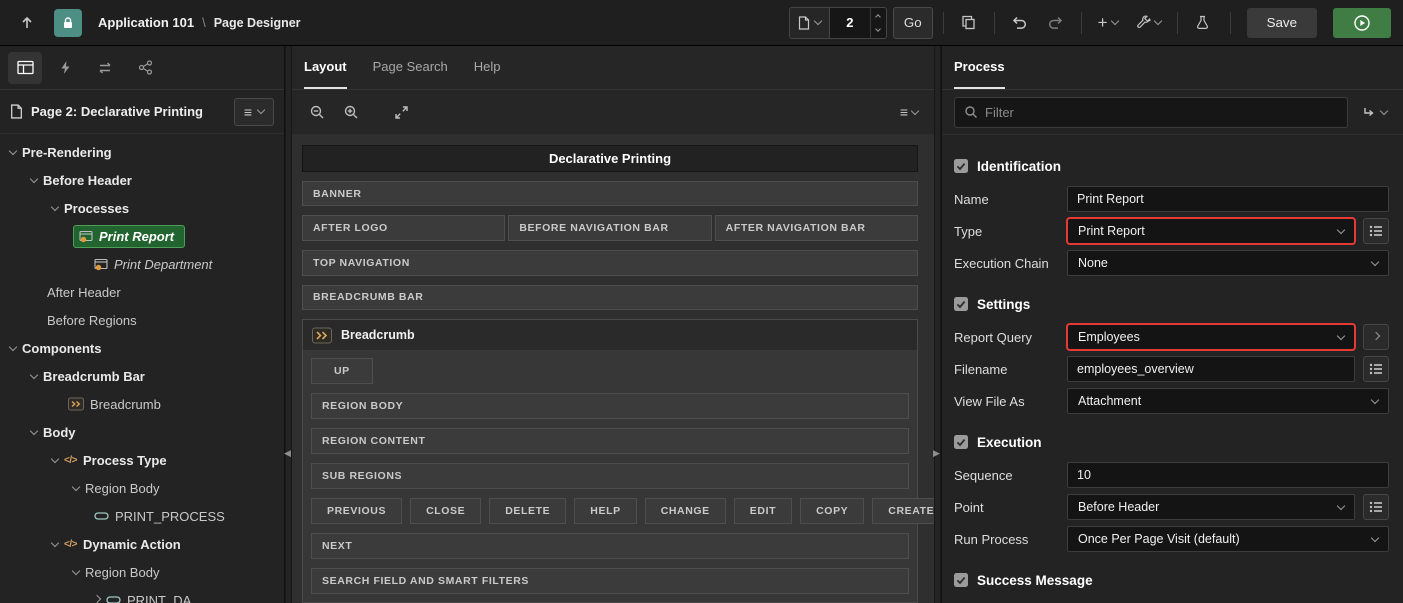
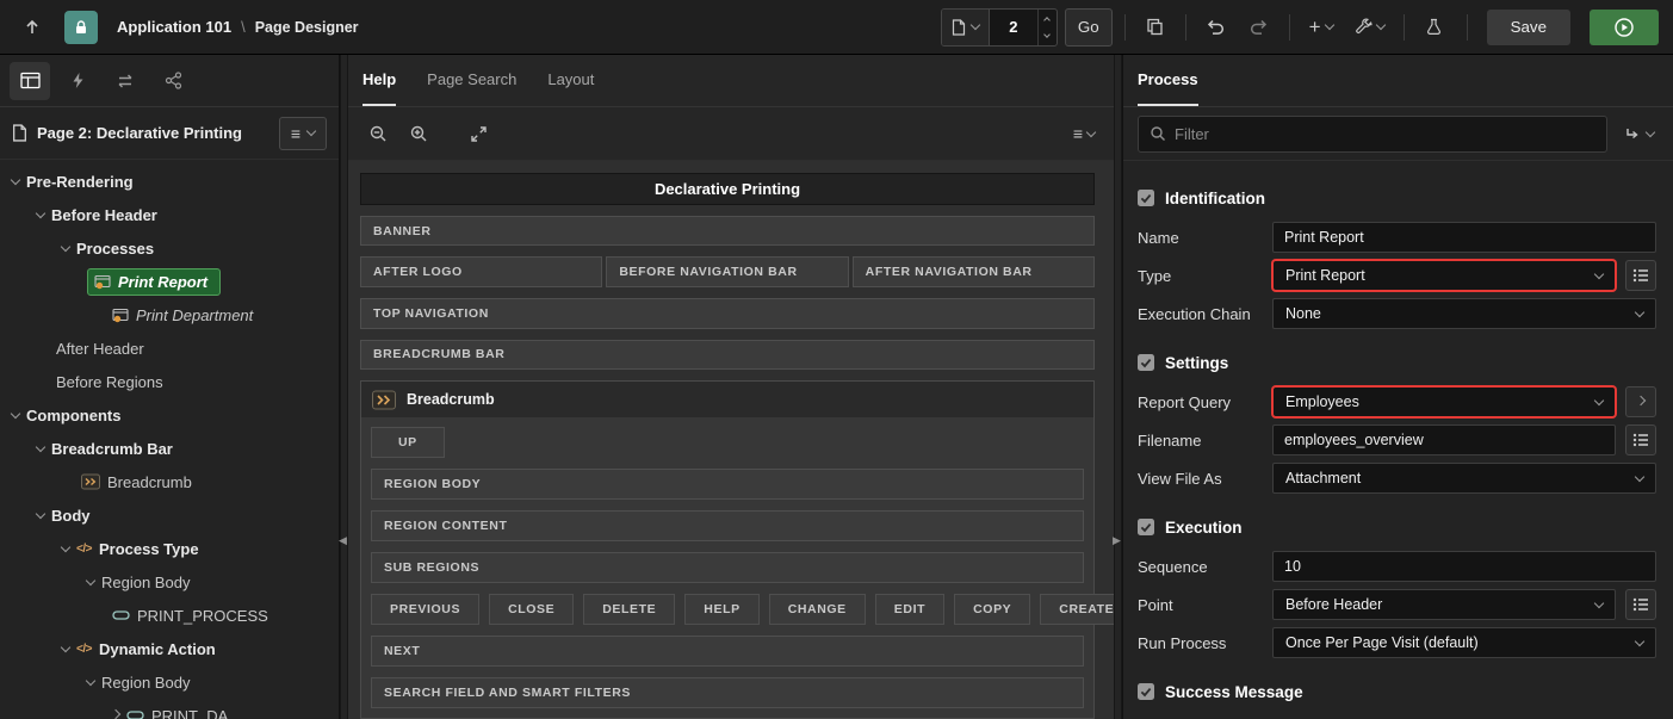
  Application 101
  \
  Page Designer
  2
  Go
  +
  Save
  Page 2: Declarative Printing
  ≡
  Pre-Rendering
  Before Header
  Processes
  Print Report
  Print Department
  After Header
  Before Regions
  Components
  Breadcrumb Bar
  Breadcrumb
  Body
  </>
  Process Type
  Region Body
  PRINT_PROCESS
  </>
  Dynamic Action
  Region Body
  PRINT_DA
  ◀
- Layout
+ Help
  Page Search
- Help
+ Layout
  ≡
  Declarative Printing
  BANNER
  AFTER LOGO
  BEFORE NAVIGATION BAR
  AFTER NAVIGATION BAR
  TOP NAVIGATION
  BREADCRUMB BAR
  Breadcrumb
  UP
  REGION BODY
  REGION CONTENT
  SUB REGIONS
  PREVIOUS
  CLOSE
  DELETE
  HELP
  CHANGE
  EDIT
  COPY
  CREATE
  NEXT
  SEARCH FIELD AND SMART FILTERS
  ▶
  Process
  Filter
  Identification
  Name
  Print Report
  Type
  Print Report
  Execution Chain
  None
  Settings
  Report Query
  Employees
  Filename
  employees_overview
  View File As
  Attachment
  Execution
  Sequence
  10
  Point
  Before Header
  Run Process
  Once Per Page Visit (default)
  Success Message
